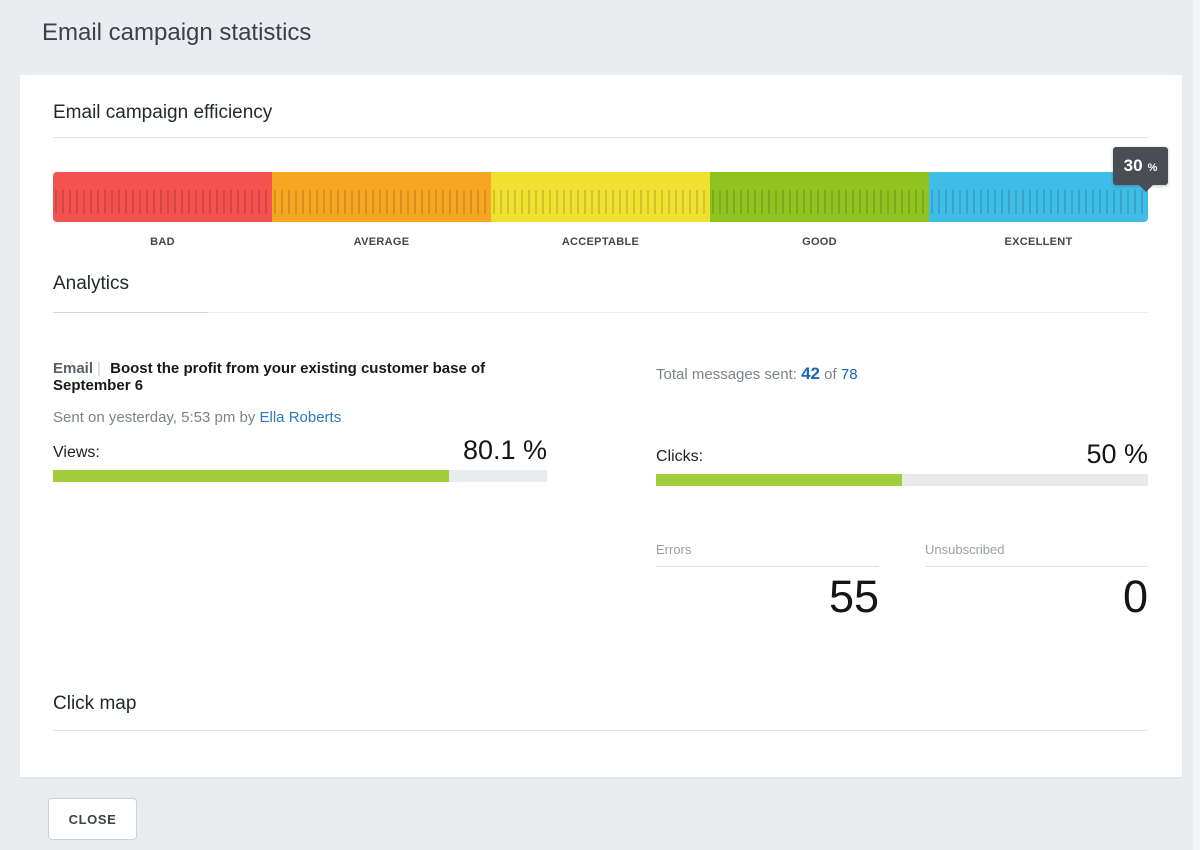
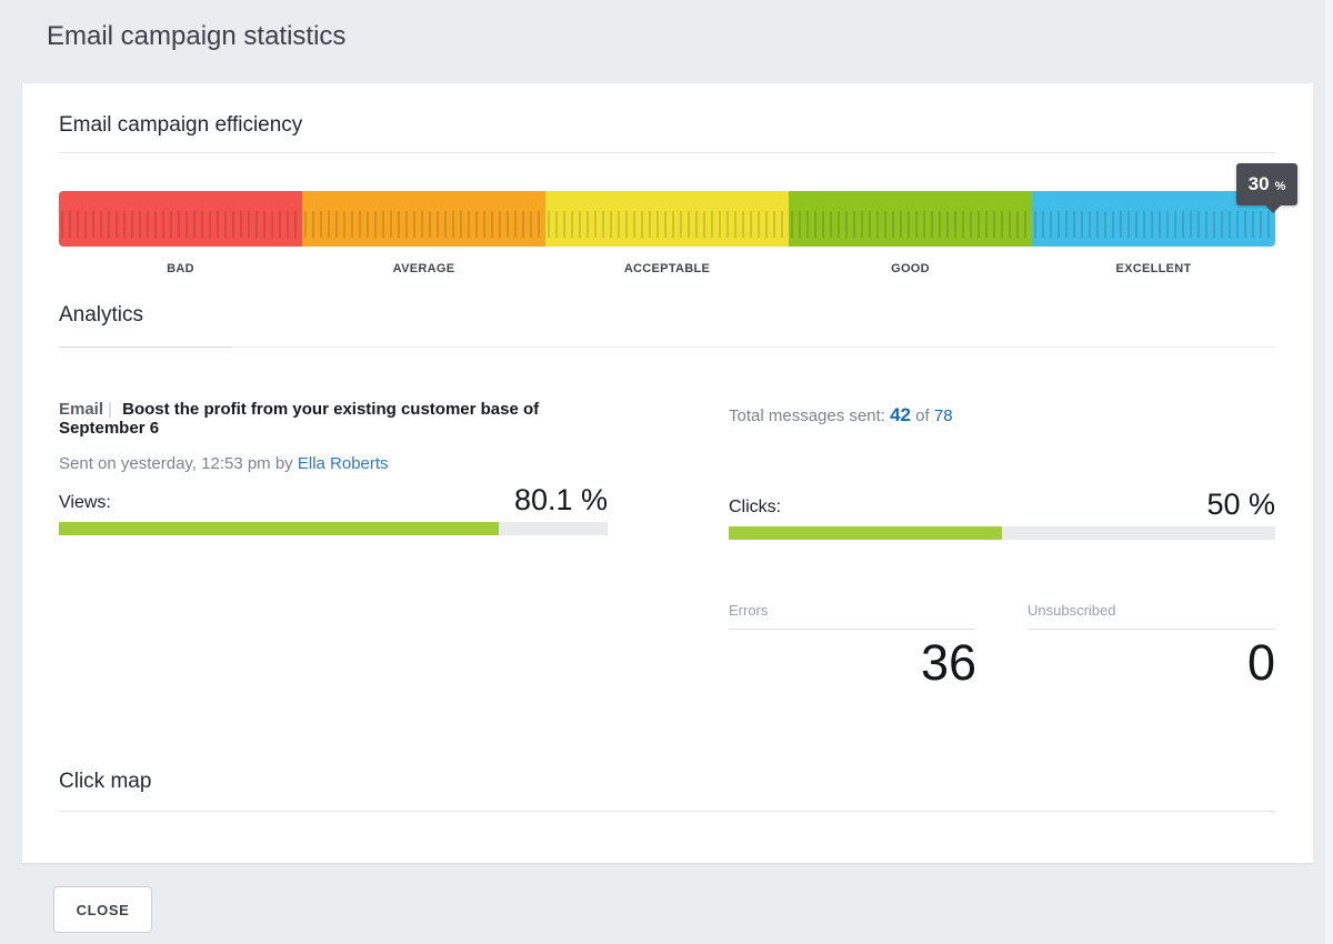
  Email campaign statistics
  Email campaign efficiency
  30
  %
  BAD
  AVERAGE
  ACCEPTABLE
  GOOD
  EXCELLENT
  Analytics
  Email | Boost the profit from your existing customer base of September 6
- Sent on yesterday, 5:53 pm by Ella Roberts
+ Sent on yesterday, 12:53 pm by Ella Roberts
  Views:
  80.1 %
  Total messages sent: 42 of 78
  Clicks:
  50 %
  Errors
- 55
+ 36
  Unsubscribed
  0
  Click map
  CLOSE
